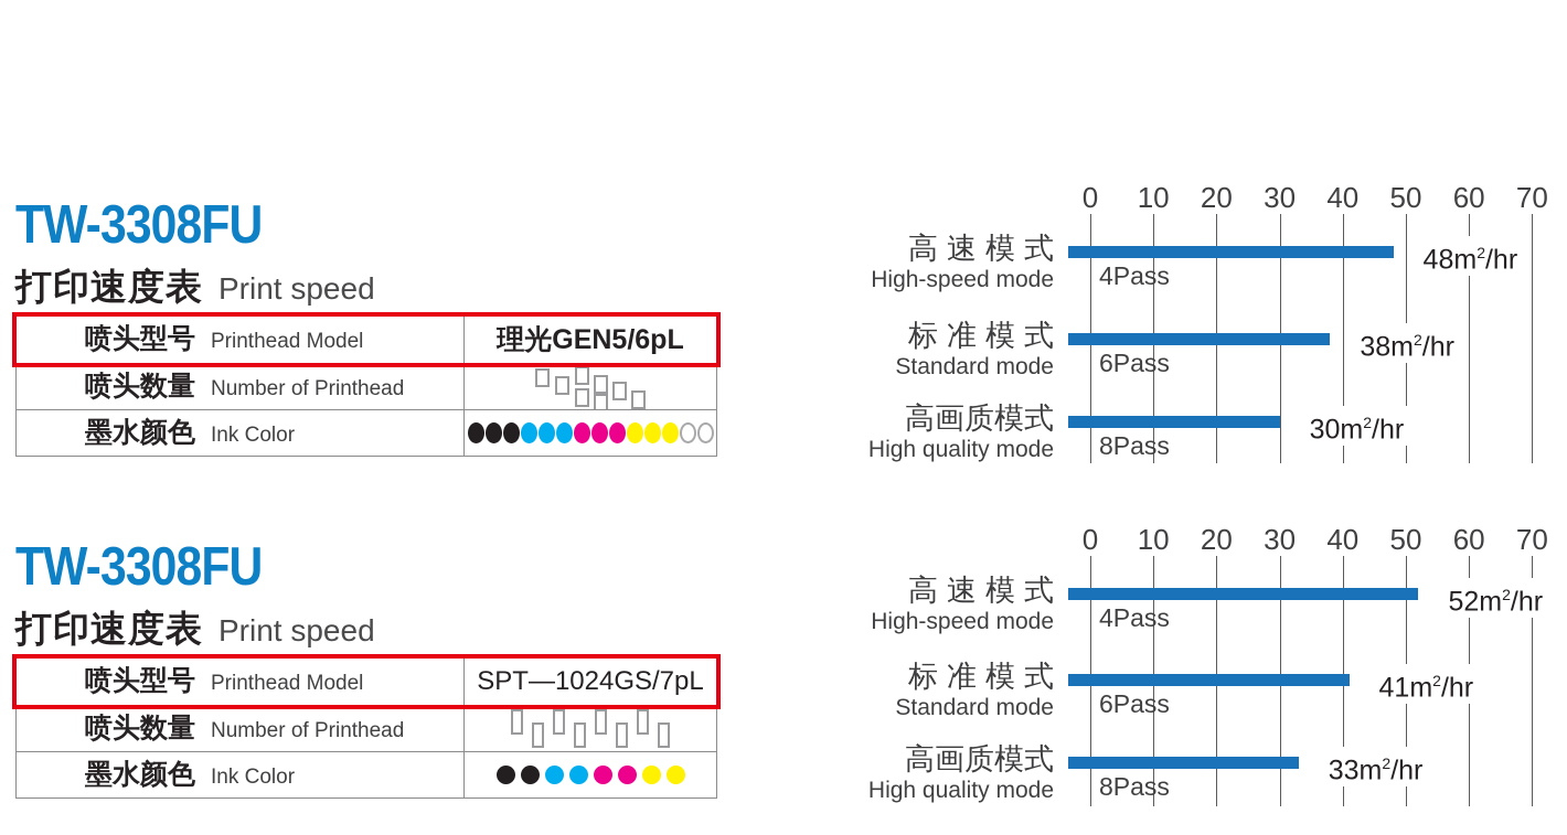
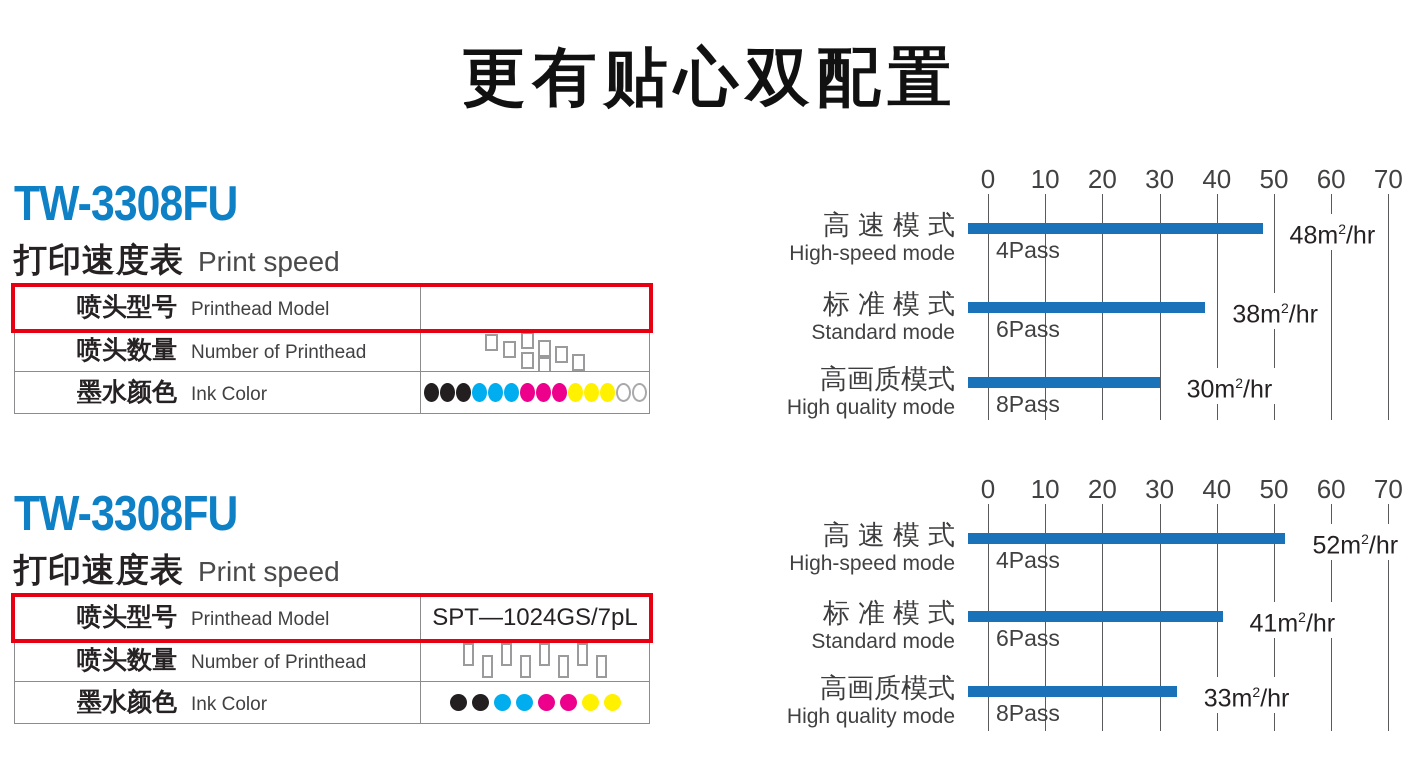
+ 更有贴心双配置
  TW-3308FU
  打印速度表 Print speed
  喷头型号
  Printhead Model
- 理光GEN5/6pL
  喷头数量
  Number of Printhead
  墨水颜色
  Ink Color
  TW-3308FU
  打印速度表 Print speed
  喷头型号
  Printhead Model
  SPT—1024GS/7pL
  喷头数量
  Number of Printhead
  墨水颜色
  Ink Color
  0
  10
  20
  30
  40
  50
  60
  70
  4Pass
  48m2/hr
  高速模式
  High-speed mode
  6Pass
  38m2/hr
  标准模式
  Standard mode
  8Pass
  30m2/hr
  高画质模式
  High quality mode
  0
  10
  20
  30
  40
  50
  60
  70
  4Pass
  52m2/hr
  高速模式
  High-speed mode
  6Pass
  41m2/hr
  标准模式
  Standard mode
  8Pass
  33m2/hr
  高画质模式
  High quality mode
